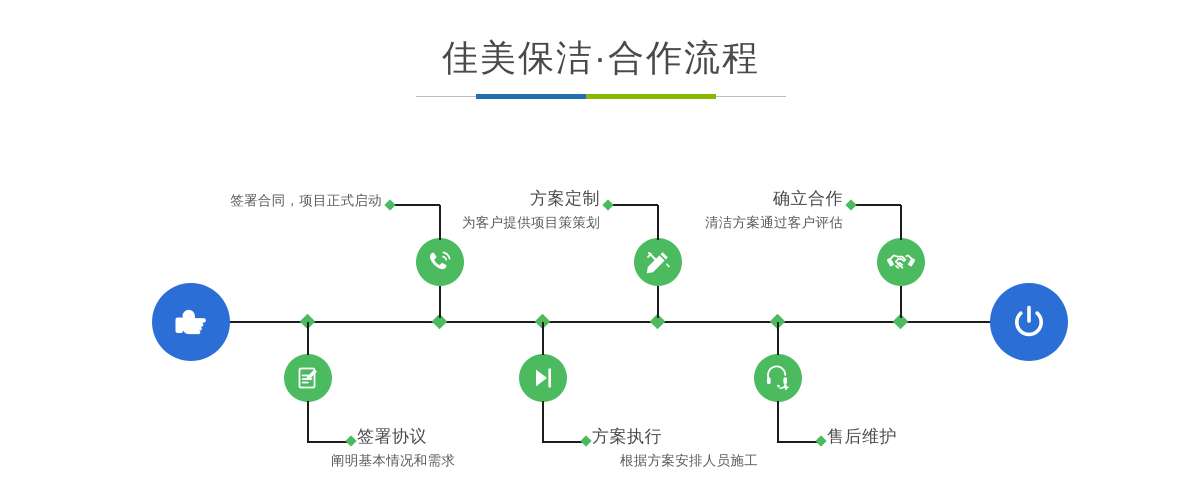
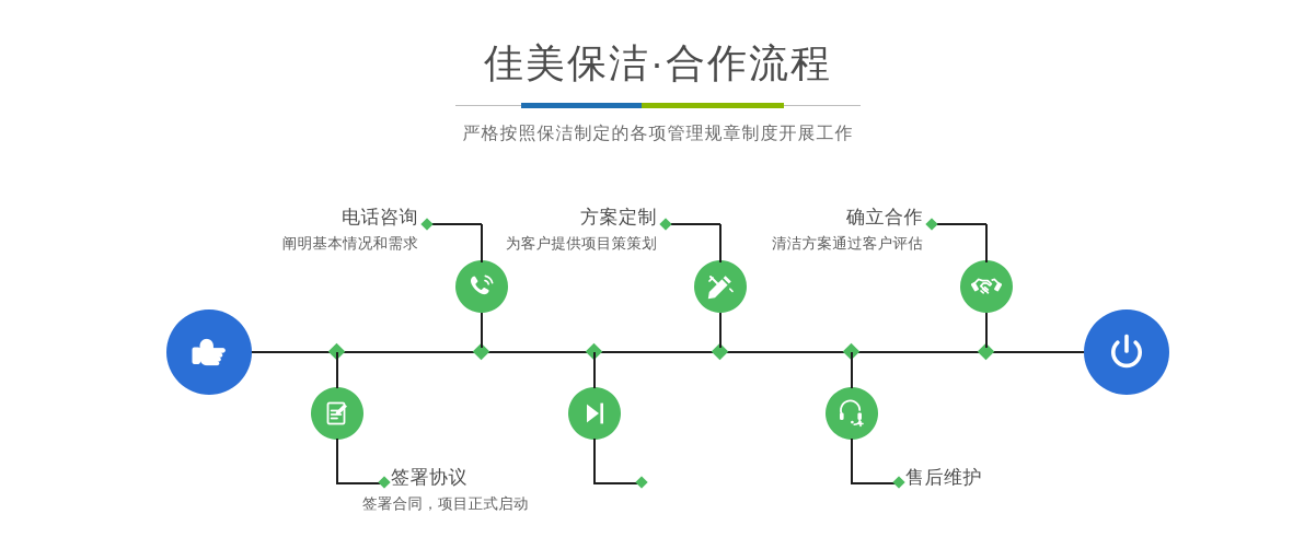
  佳美保洁·合作流程
+ 严格按照保洁制定的各项管理规章制度开展工作
+ 电话咨询
- 签署合同，项目正式启动
+ 阐明基本情况和需求
  签署协议
- 阐明基本情况和需求
+ 签署合同，项目正式启动
  方案定制
  为客户提供项目策策划
- 方案执行
- 根据方案安排人员施工
  确立合作
  清洁方案通过客户评估
  售后维护
